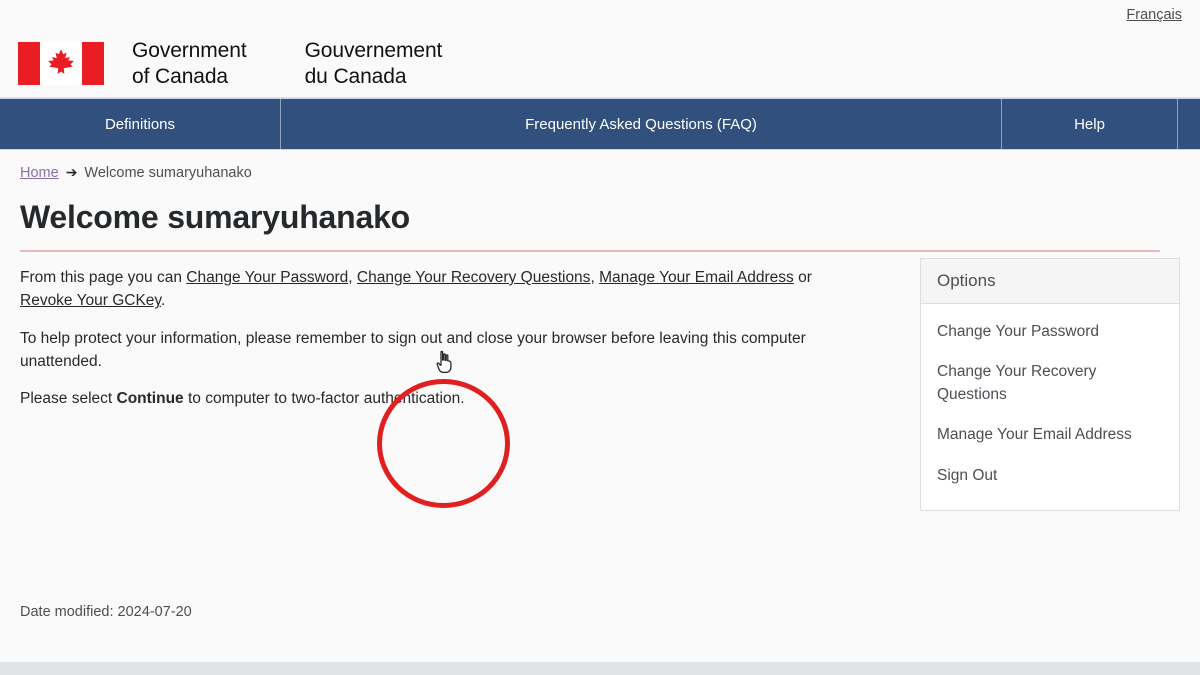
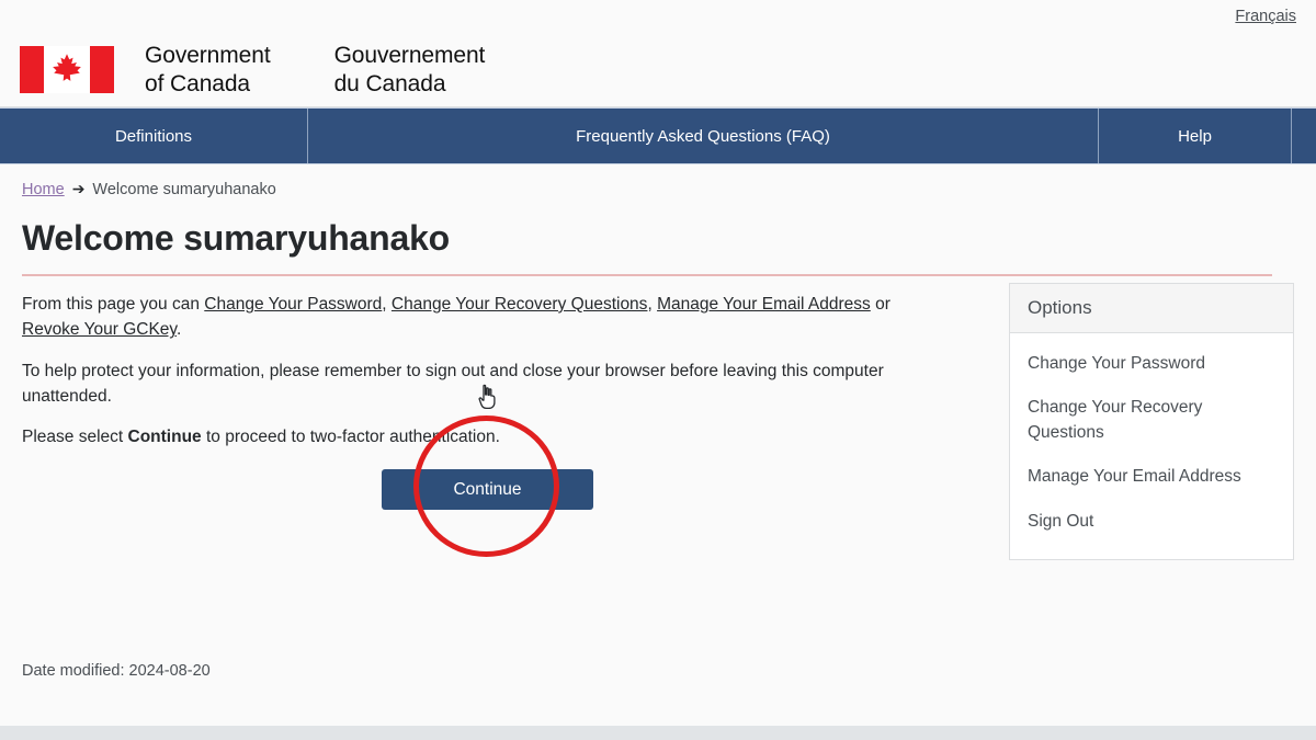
  Français
  Government
  of Canada
  Gouvernement
  du Canada
  Definitions
  Frequently Asked Questions (FAQ)
  Help
  Home
  ➔
  Welcome sumaryuhanako
  Welcome sumaryuhanako
  From this page you can Change Your Password, Change Your Recovery Questions, Manage Your Email Address or Revoke Your GCKey.
  To help protect your information, please remember to sign out and close your browser before leaving this computer unattended.
- Please select Continue to computer to two-factor authentication.
+ Please select Continue to proceed to two-factor authentication.
+ Continue
  Options
  Change Your Password
  Change Your Recovery Questions
  Manage Your Email Address
  Sign Out
- Date modified: 2024-07-20
+ Date modified: 2024-08-20
